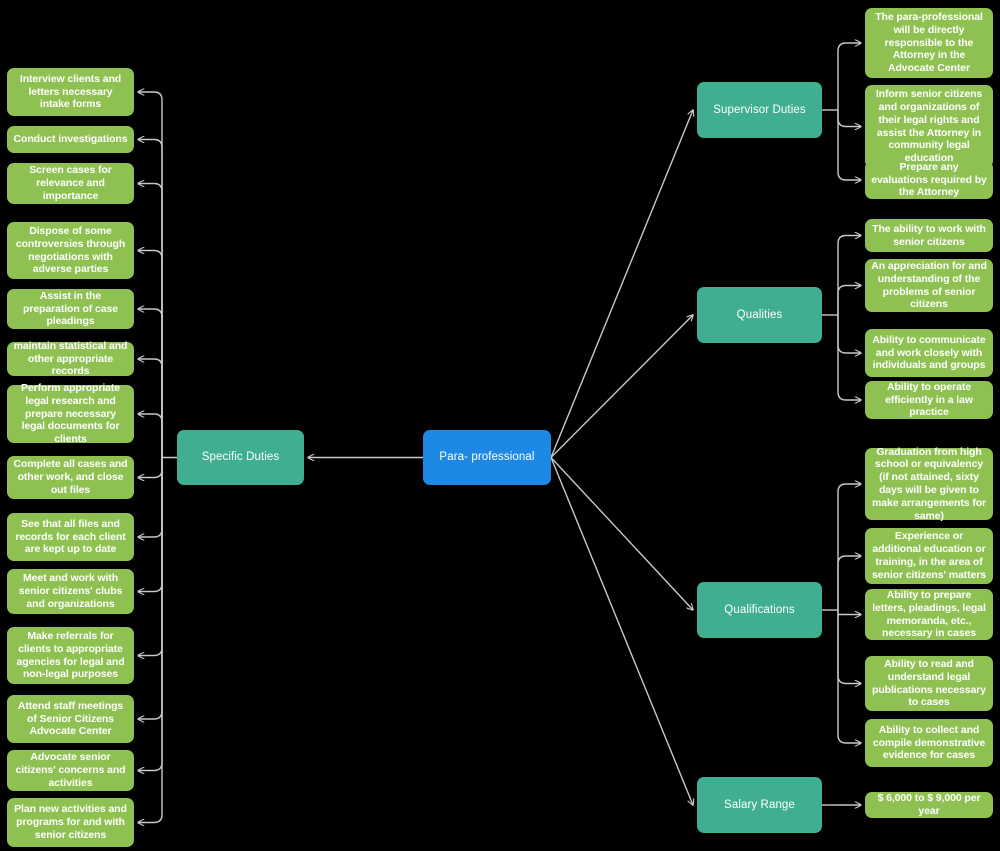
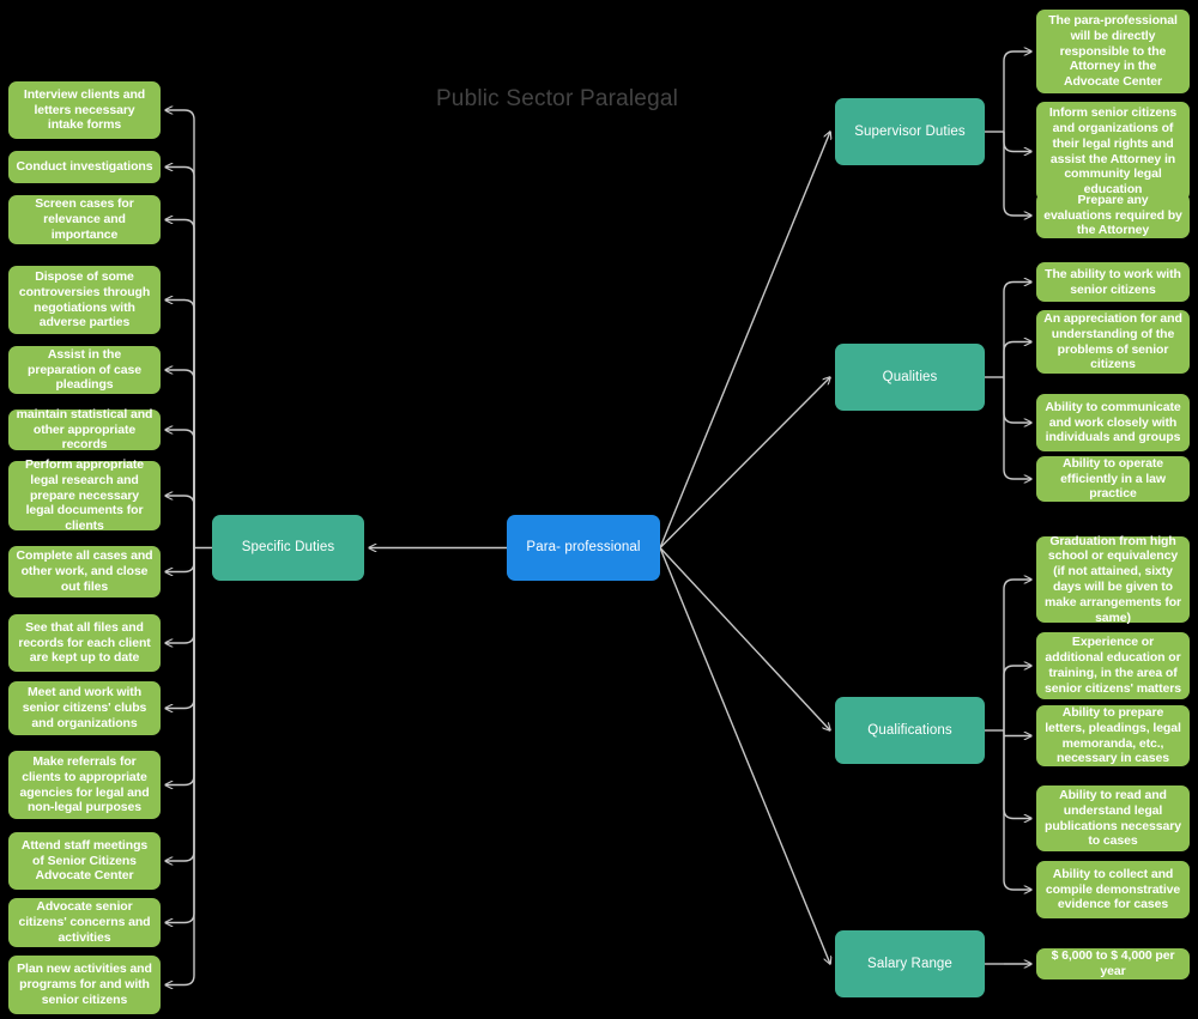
+ Public Sector Paralegal
  Para- professional
  Specific Duties
  Interview clients and letters necessary intake forms
  Conduct investigations
  Screen cases for relevance and importance
  Dispose of some controversies through negotiations with adverse parties
  Assist in the preparation of case pleadings
  maintain statistical and other appropriate records
  Perform appropriate legal research and prepare necessary legal documents for clients
  Complete all cases and other work, and close out files
  See that all files and records for each client are kept up to date
  Meet and work with senior citizens' clubs and organizations
  Make referrals for clients to appropriate agencies for legal and non-legal purposes
  Attend staff meetings of Senior Citizens Advocate Center
  Advocate senior citizens' concerns and activities
  Plan new activities and programs for and with senior citizens
  Supervisor Duties
  The para-professional will be directly responsible to the Attorney in the Advocate Center
  Inform senior citizens and organizations of their legal rights and assist the Attorney in community legal education
  Prepare any evaluations required by the Attorney
  Qualities
  The ability to work with senior citizens
  An appreciation for and understanding of the problems of senior citizens
  Ability to communicate and work closely with individuals and groups
  Ability to operate efficiently in a law practice
  Qualifications
  Graduation from high school or equivalency (if not attained, sixty days will be given to make arrangements for same)
  Experience or additional education or training, in the area of senior citizens' matters
  Ability to prepare letters, pleadings, legal memoranda, etc., necessary in cases
  Ability to read and understand legal publications necessary to cases
  Ability to collect and compile demonstrative evidence for cases
  Salary Range
- $ 6,000 to $ 9,000 per year
+ $ 6,000 to $ 4,000 per year
